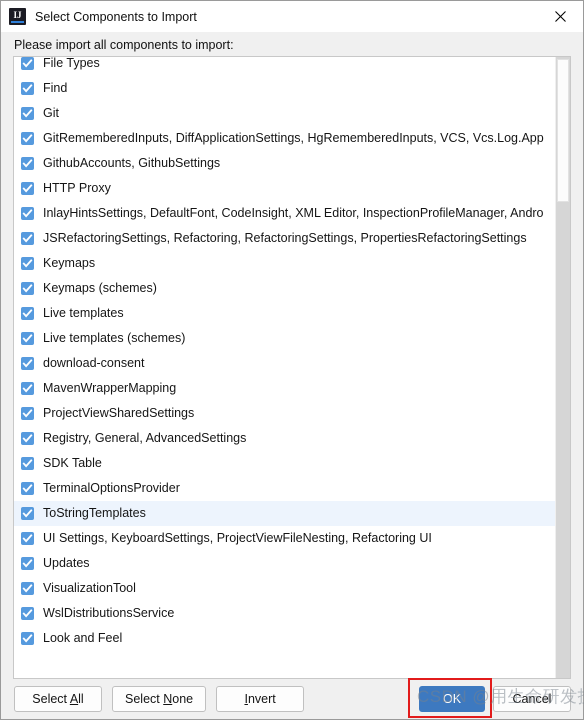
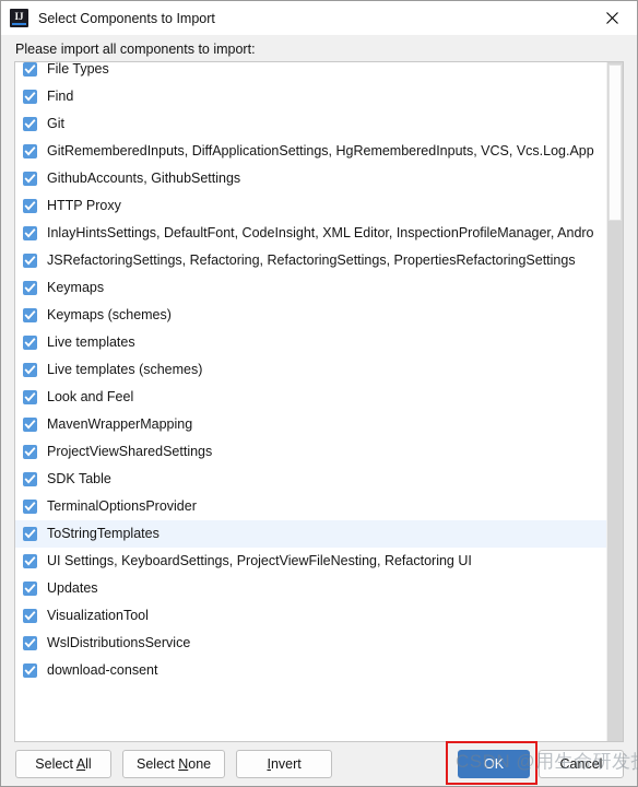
  IJ
  Select Components to Import
  Please import all components to import:
  File Types
  Find
  Git
  GitRememberedInputs, DiffApplicationSettings, HgRememberedInputs, VCS, Vcs.Log.App
  GithubAccounts, GithubSettings
  HTTP Proxy
  InlayHintsSettings, DefaultFont, CodeInsight, XML Editor, InspectionProfileManager, Andro
  JSRefactoringSettings, Refactoring, RefactoringSettings, PropertiesRefactoringSettings
  Keymaps
  Keymaps (schemes)
  Live templates
  Live templates (schemes)
- download-consent
+ Look and Feel
  MavenWrapperMapping
  ProjectViewSharedSettings
- Registry, General, AdvancedSettings
  SDK Table
  TerminalOptionsProvider
  ToStringTemplates
  UI Settings, KeyboardSettings, ProjectViewFileNesting, Refactoring UI
  Updates
  VisualizationTool
  WslDistributionsService
- Look and Feel
+ download-consent
  Select All
  Select None
  Invert
  OK
  Cancel
  CSDN @用生命研发
